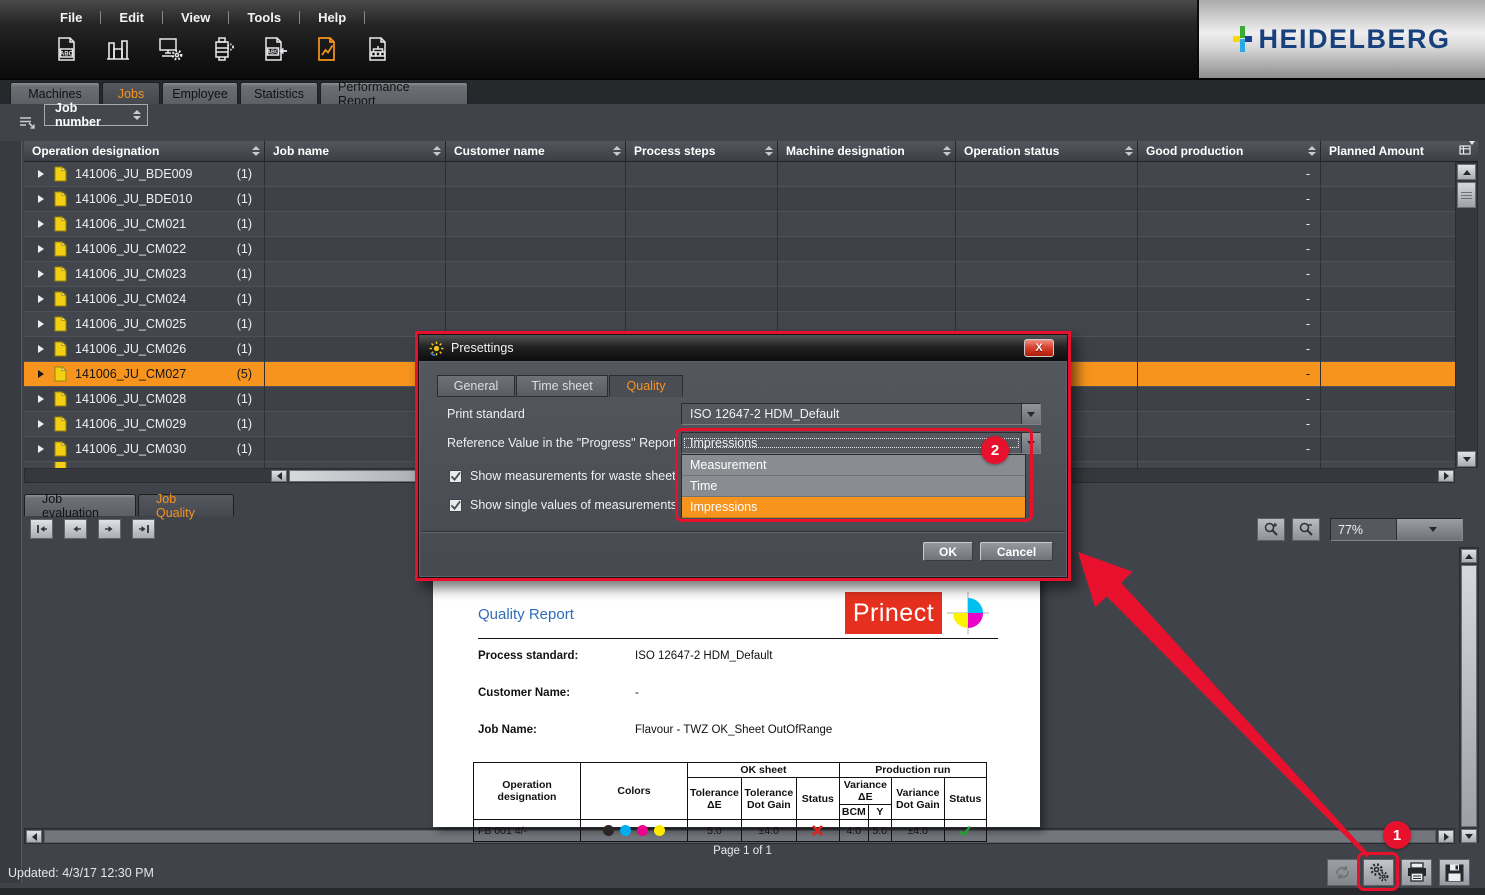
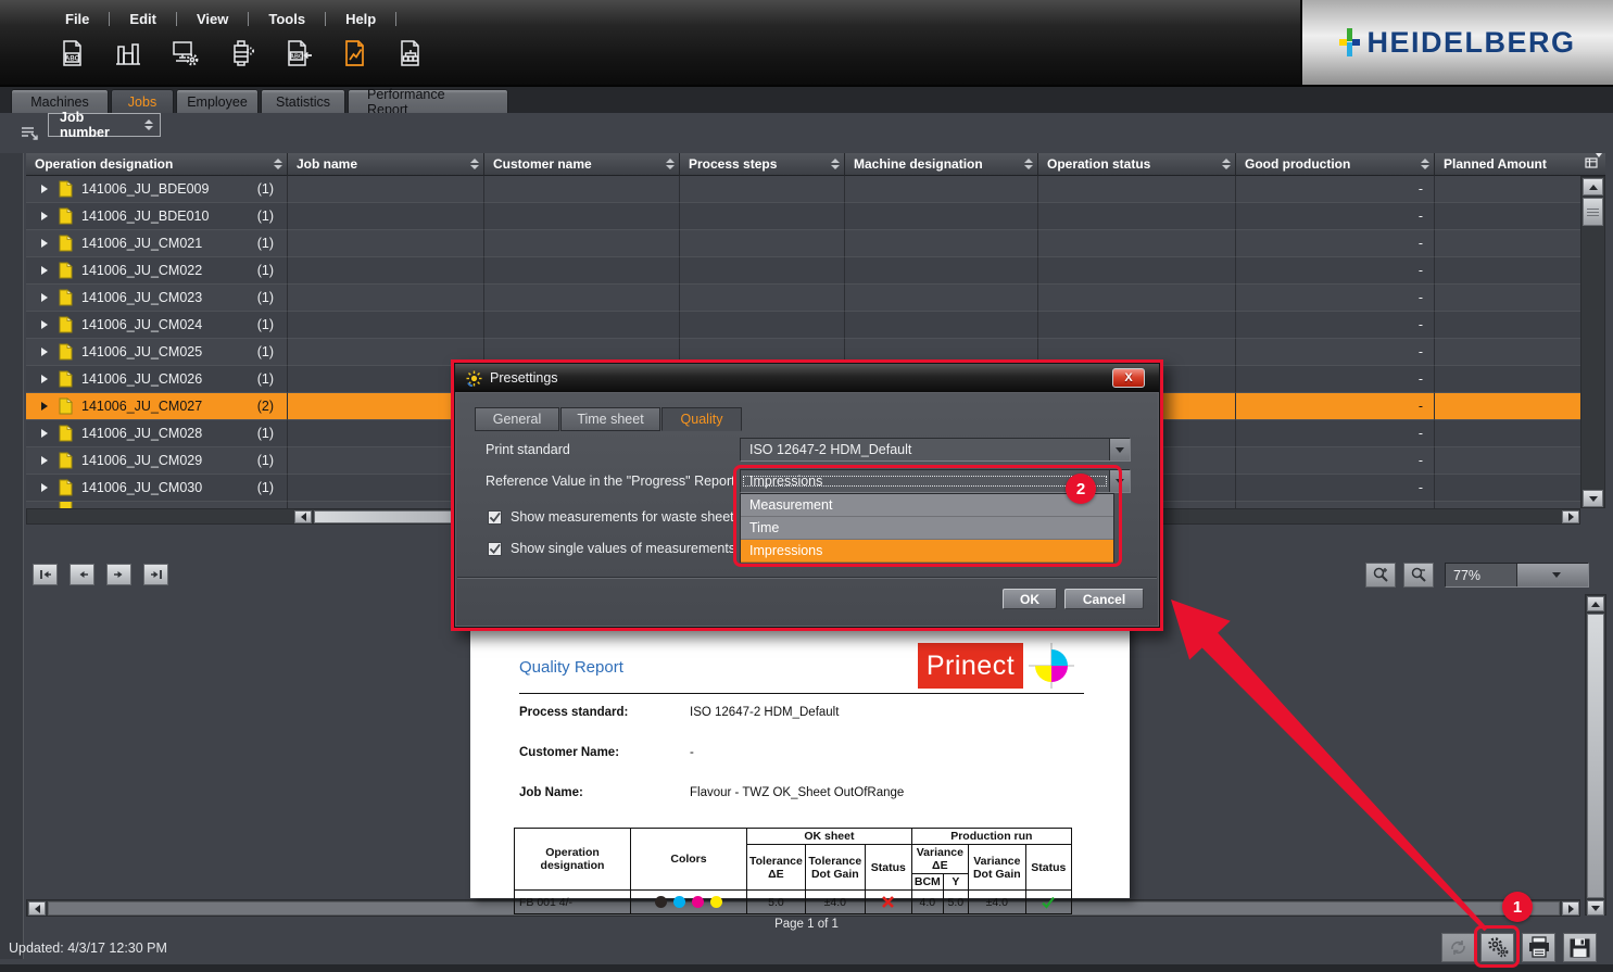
  File
  Edit
  View
  Tools
  Help
  HEIDELBERG
  Machines
  Jobs
  Employee
  Statistics
  Performance Report
  Job number
  Operation designation
  Job name
  Customer name
  Process steps
  Machine designation
  Operation status
  Good production
  Planned Amount
  141006_JU_BDE009
  (1)
  -
  141006_JU_BDE010
  (1)
  -
  141006_JU_CM021
  (1)
  -
  141006_JU_CM022
  (1)
  -
  141006_JU_CM023
  (1)
  -
  141006_JU_CM024
  (1)
  -
  141006_JU_CM025
  (1)
  -
  141006_JU_CM026
  (1)
  -
  141006_JU_CM027
- (5)
+ (2)
  -
  141006_JU_CM028
  (1)
  -
  141006_JU_CM029
  (1)
  -
  141006_JU_CM030
  (1)
  -
- Job evaluation
- Job Quality
  77%
  Quality Report
  Prinect
  Process standard:
  ISO 12647-2 HDM_Default
  Customer Name:
  -
  Job Name:
  Flavour - TWZ OK_Sheet OutOfRange
  Operation designation	Colors	OK sheet	Production run
  Tolerance ΔE	Tolerance Dot Gain	Status	Variance ΔE	Variance Dot Gain	Status
  BCM	Y
  FB 001 4/-		5.0	±4.0		4.0	5.0	±4.0
  Page 1 of 1
  Updated: 4/3/17 12:30 PM
  Presettings
  X
  General
  Time sheet
  Quality
  Print standard
  ISO 12647-2 HDM_Default
  Reference Value in the "Progress" Report
  Impressions
  Show measurements for waste sheet
  Show single values of measurements
  Measurement
  Time
  Impressions
  OK
  Cancel
  2
  1
